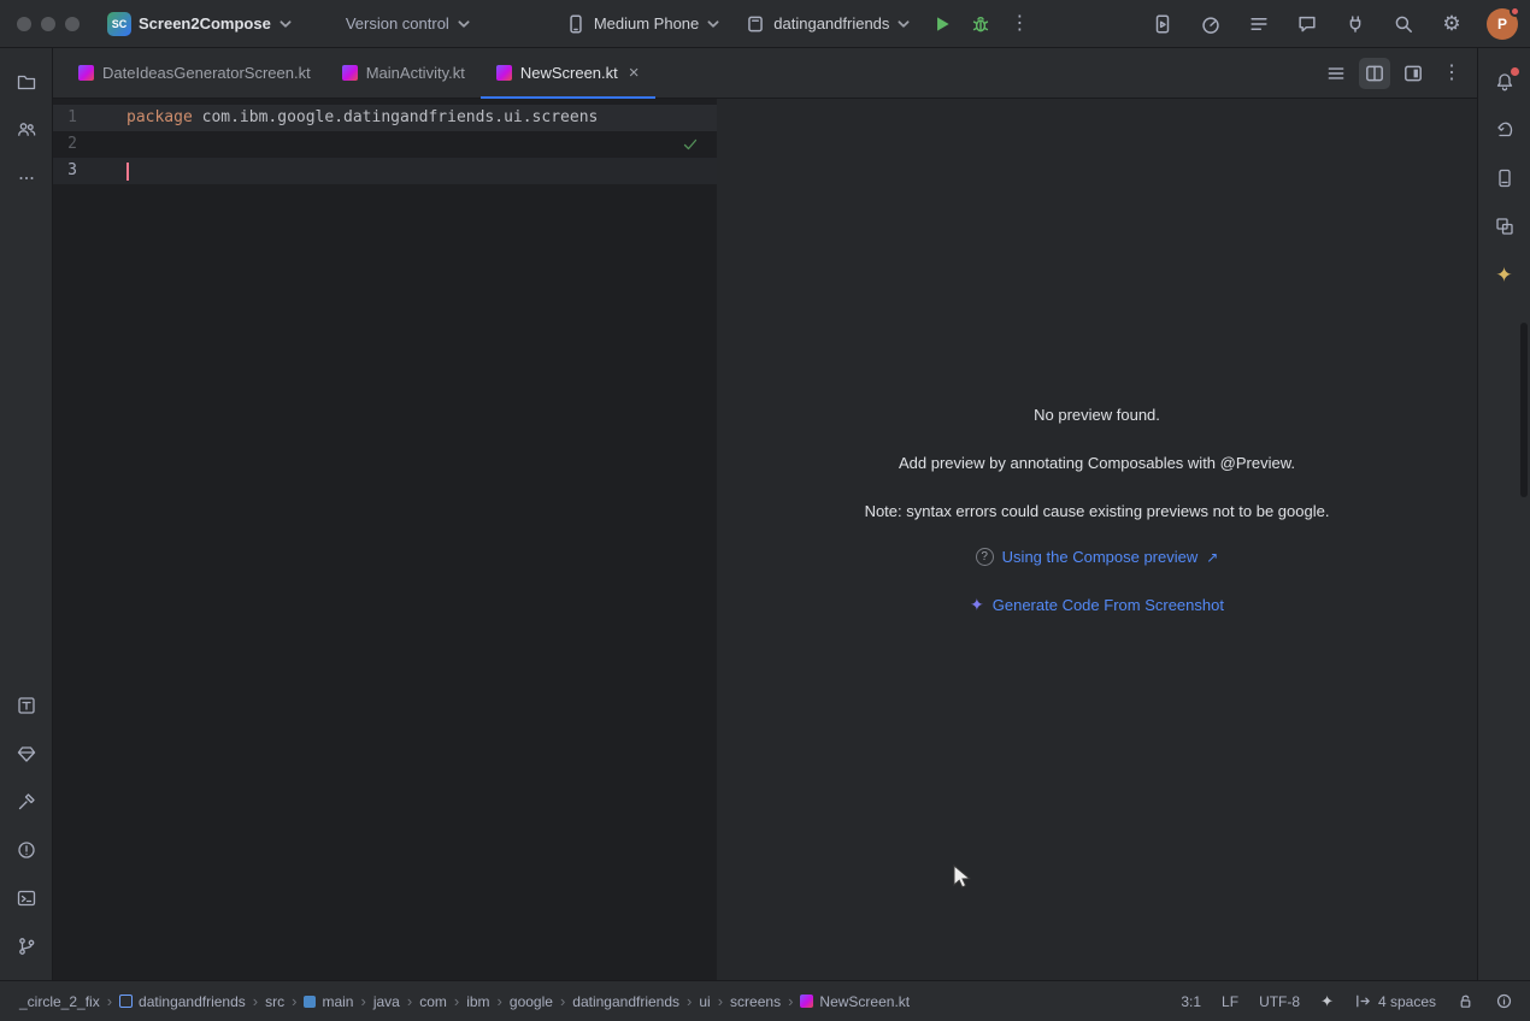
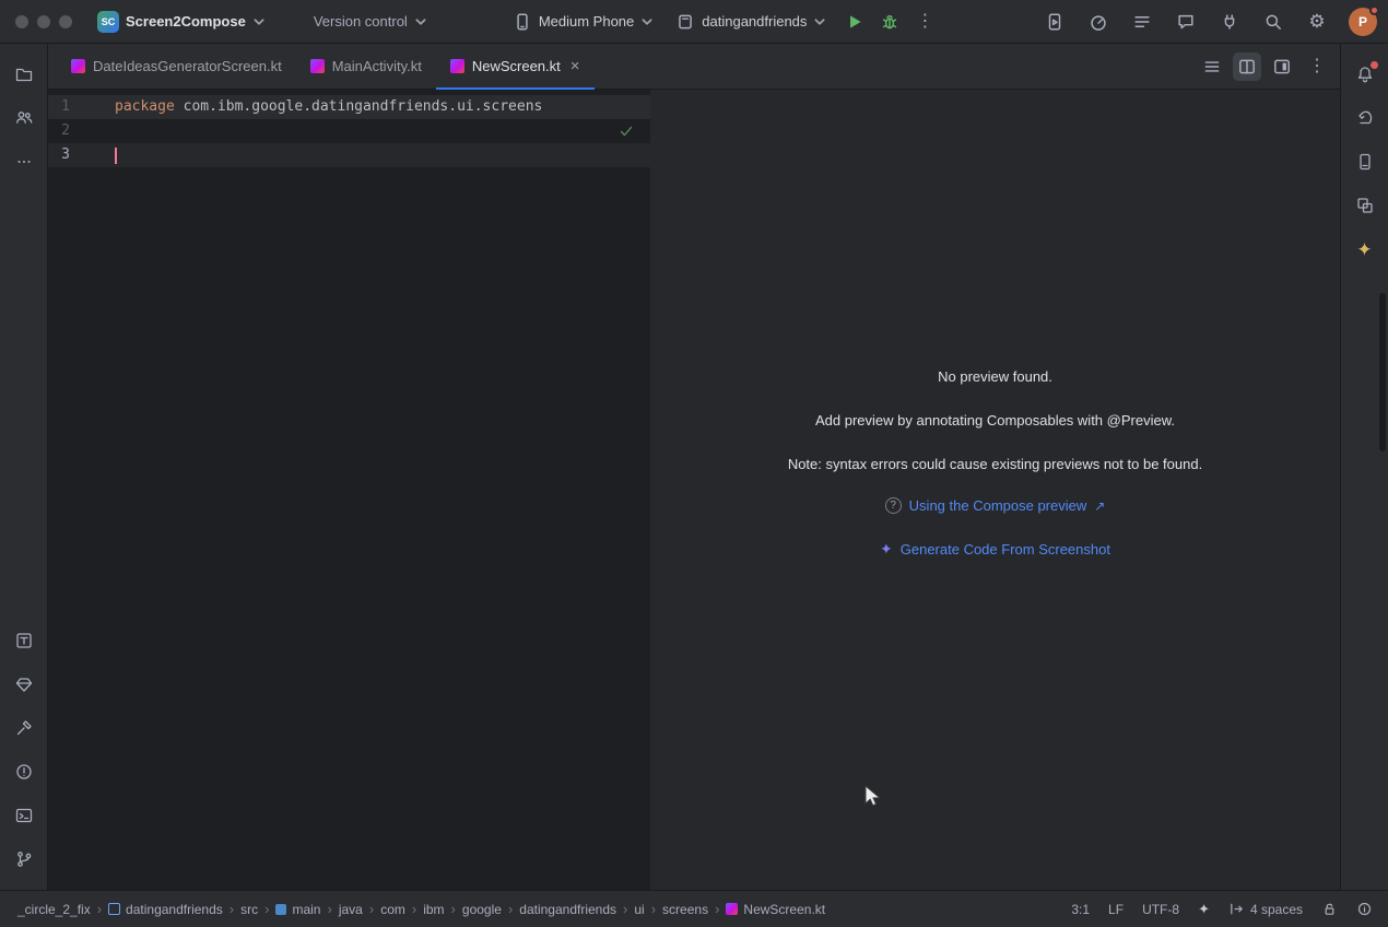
  SC
  Screen2Compose
  Version control
  Medium Phone
  datingandfriends
  ⋮
  ⚙
  P
  DateIdeasGeneratorScreen.kt
  MainActivity.kt
  NewScreen.kt
  ×
  ⋮
  1
  package
  com.ibm.google.datingandfriends.ui.screens
  2
  3
  No preview found.
  Add preview by annotating Composables with @Preview.
- Note: syntax errors could cause existing previews not to be google.
+ Note: syntax errors could cause existing previews not to be found.
  Using the Compose preview
  Generate Code From Screenshot
  ✦
  _circle_2_fix
  datingandfriends
  src
  main
  java
  com
  ibm
  google
  datingandfriends
  ui
  screens
  NewScreen.kt
  3:1
  LF
  UTF-8
  ✦
  4 spaces
